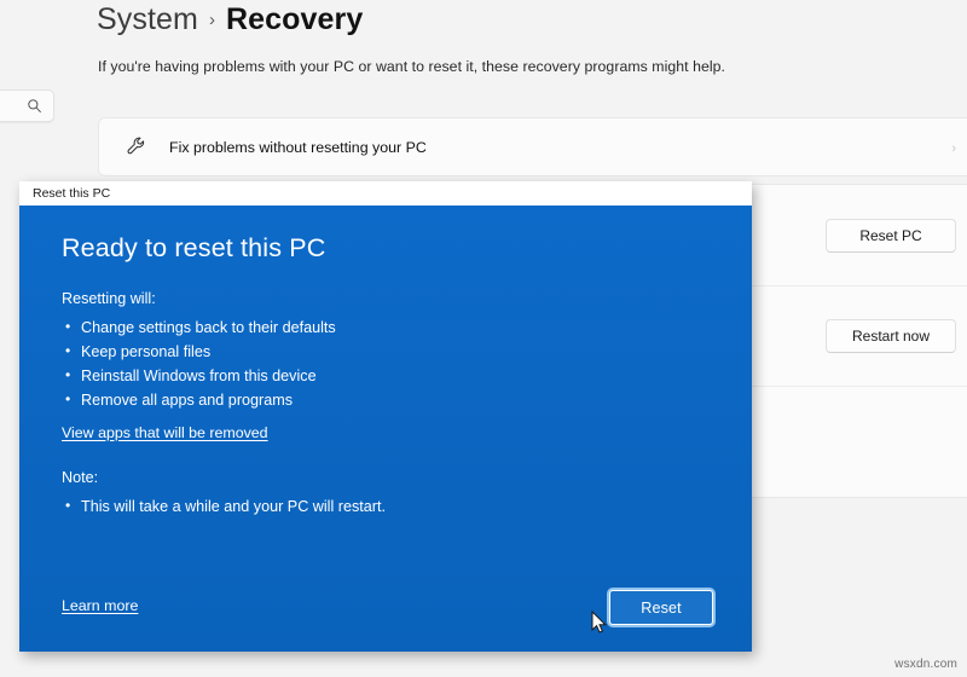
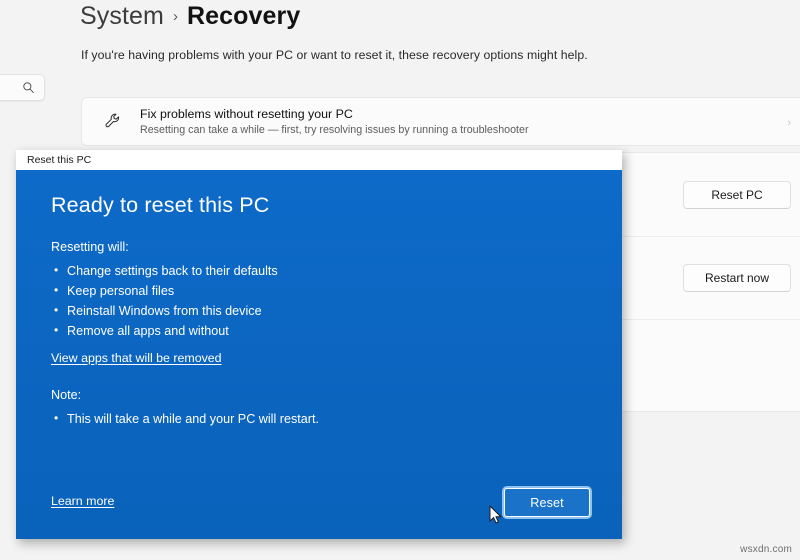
  System
  ›
  Recovery
- If you're having problems with your PC or want to reset it, these recovery programs might help.
+ If you're having problems with your PC or want to reset it, these recovery options might help.
  Fix problems without resetting your PC
+ Resetting can take a while — first, try resolving issues by running a troubleshooter
  ›
  Reset PC
  Restart now
  Reset this PC
  Ready to reset this PC
  Resetting will:
  Change settings back to their defaults
  Keep personal files
  Reinstall Windows from this device
- Remove all apps and programs
+ Remove all apps and without
  View apps that will be removed
  Note:
  This will take a while and your PC will restart.
  Learn more
  Reset
  wsxdn.com
